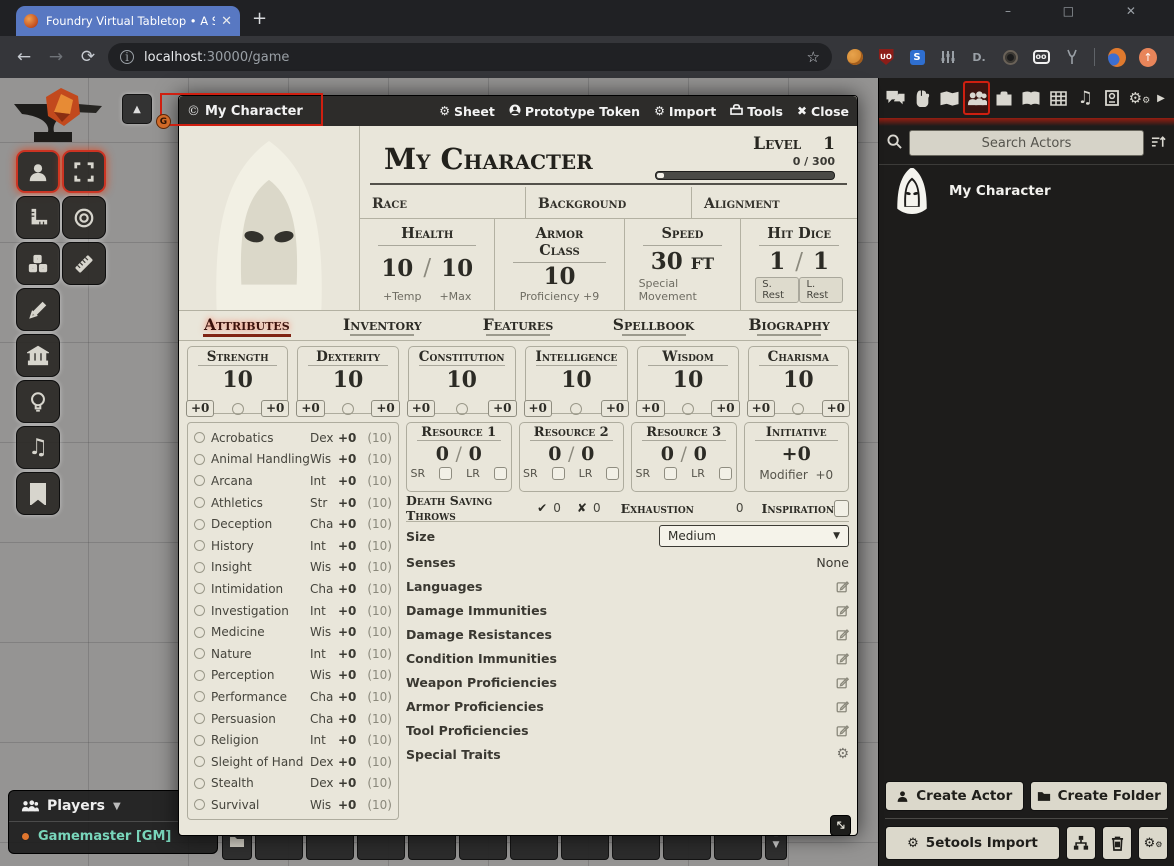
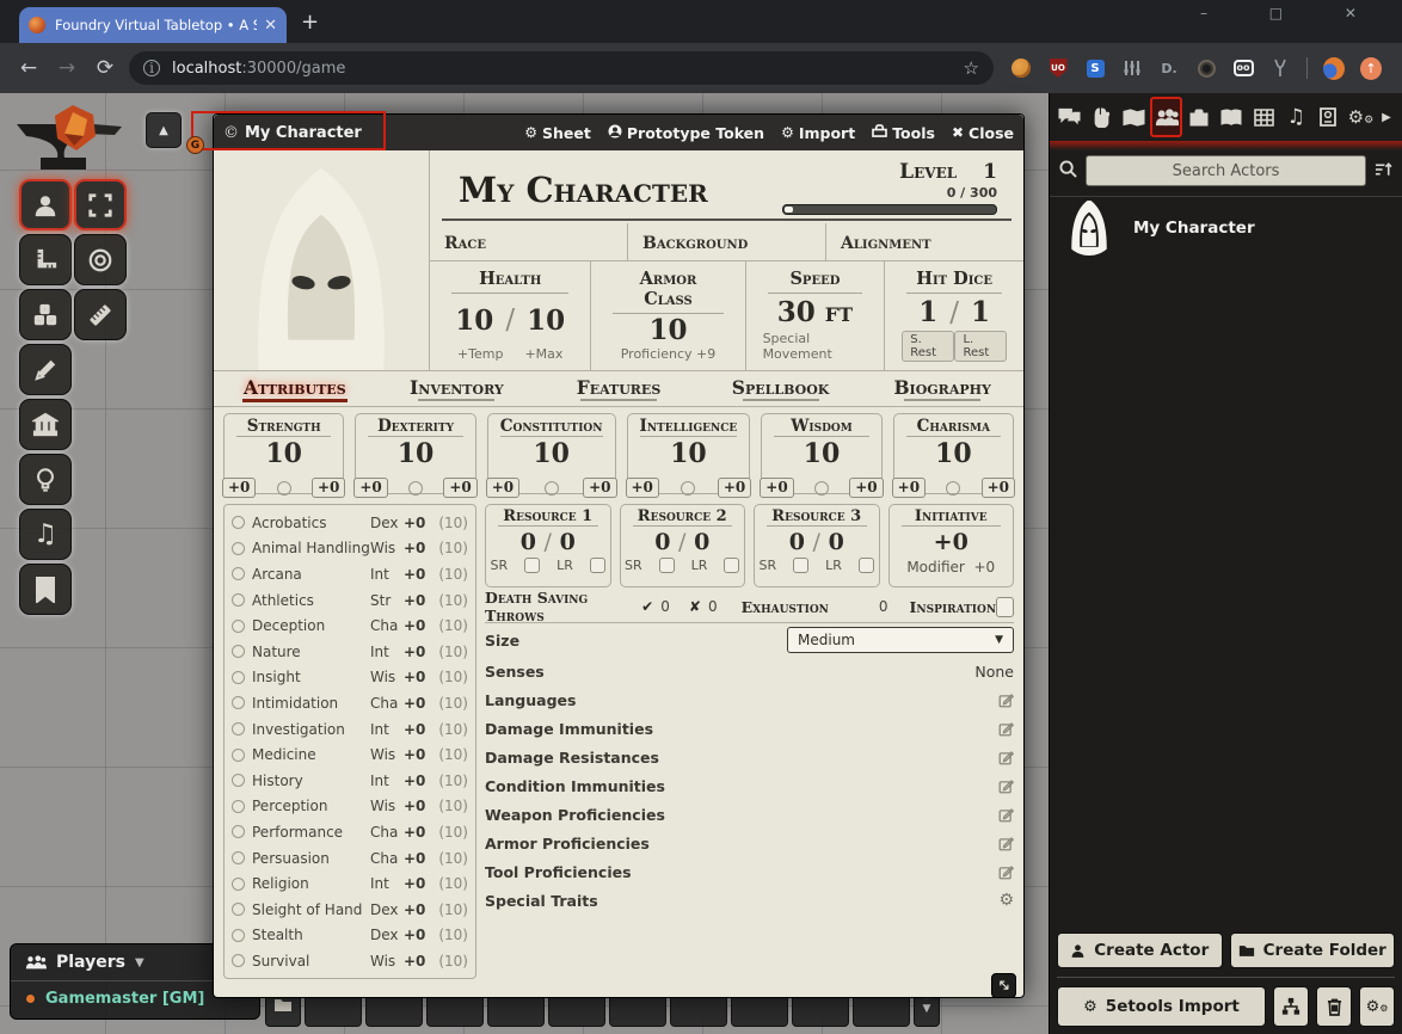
  Foundry Virtual Tabletop • A
  ✕
  +
  – □ ✕
  ←
  →
  ⟳
  i
  localhost:30000/game
  ☆
  UO
  S
  D.
  oo
  ↑
  ▲
  ♫
  Players
  ▼
  Gamemaster [GM]
  –
  ▼
  ©
  My Character
  ⚙
  Sheet
  Prototype Token
  ⚙
  Import
  Tools
  ✖
  Close
  G
  My Character
  Level 1
  0 / 300
  Race
  Background
  Alignment
  Health
  10
  /
  10
  +Temp
  +Max
  Armor Class
  10
  Proficiency +9
  Speed
  30 ft
  Special Movement
  Hit Dice
  1
  /
  1
  S. Rest
  L. Rest
  Attributes
  Inventory
  Features
  Spellbook
  Biography
  Strength
  10
  +0
  +0
  Dexterity
  10
  +0
  +0
  Constitution
  10
  +0
  +0
  Intelligence
  10
  +0
  +0
  Wisdom
  10
  +0
  +0
  Charisma
  10
  +0
  +0
  Acrobatics
  Dex
  +0
  (10)
  Animal Handling
  Wis
  +0
  (10)
  Arcana
  Int
  +0
  (10)
  Athletics
  Str
  +0
  (10)
  Deception
  Cha
  +0
  (10)
- History
+ Nature
  Int
  +0
  (10)
  Insight
  Wis
  +0
  (10)
  Intimidation
  Cha
  +0
  (10)
  Investigation
  Int
  +0
  (10)
  Medicine
  Wis
  +0
  (10)
- Nature
+ History
  Int
  +0
  (10)
  Perception
  Wis
  +0
  (10)
  Performance
  Cha
  +0
  (10)
  Persuasion
  Cha
  +0
  (10)
  Religion
  Int
  +0
  (10)
  Sleight of Hand
  Dex
  +0
  (10)
  Stealth
  Dex
  +0
  (10)
  Survival
  Wis
  +0
  (10)
  Resource 1
  0 / 0
  SR
  LR
  Resource 2
  0 / 0
  SR
  LR
  Resource 3
  0 / 0
  SR
  LR
  Initiative
  +0
  Modifier +0
  Death Saving Throws
  ✔
  0
  ✘
  0
  Exhaustion
  0
  Inspiration
  Size
  Medium
  ▼
  Senses
  None
  Languages
  Damage Immunities
  Damage Resistances
  Condition Immunities
  Weapon Proficiencies
  Armor Proficiencies
  Tool Proficiencies
  Special Traits
  ⚙
  ♫
  ⚙⚙
  ▶
  Search Actors
  My Character
  Create Actor
  Create Folder
  ⚙
  5etools Import
  ⚙⚙
